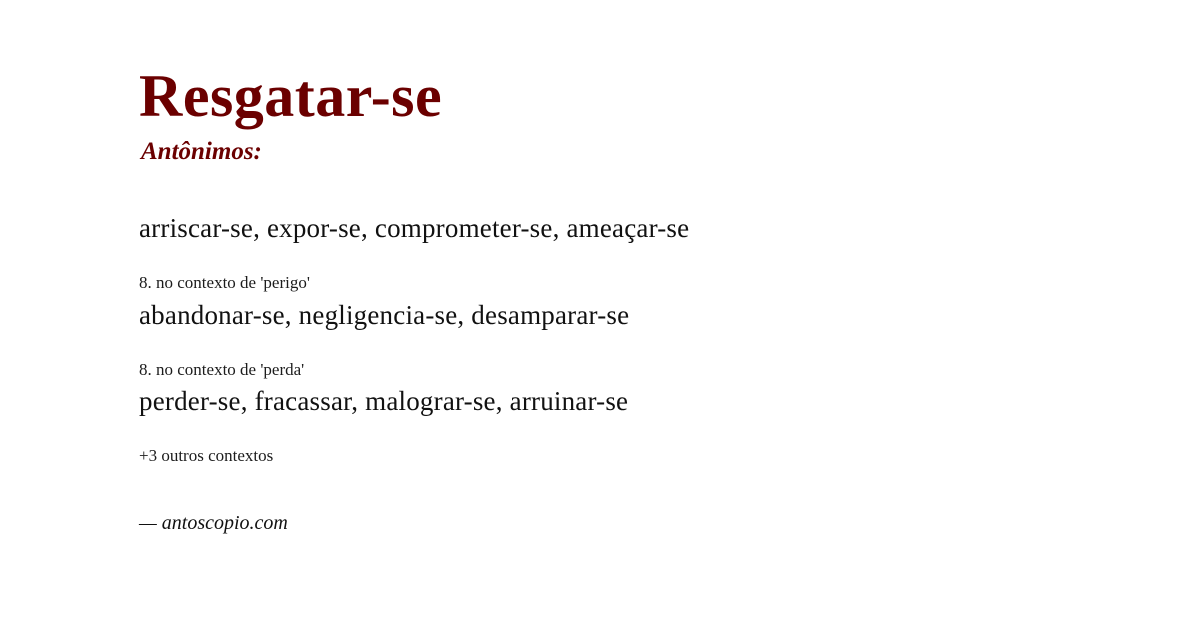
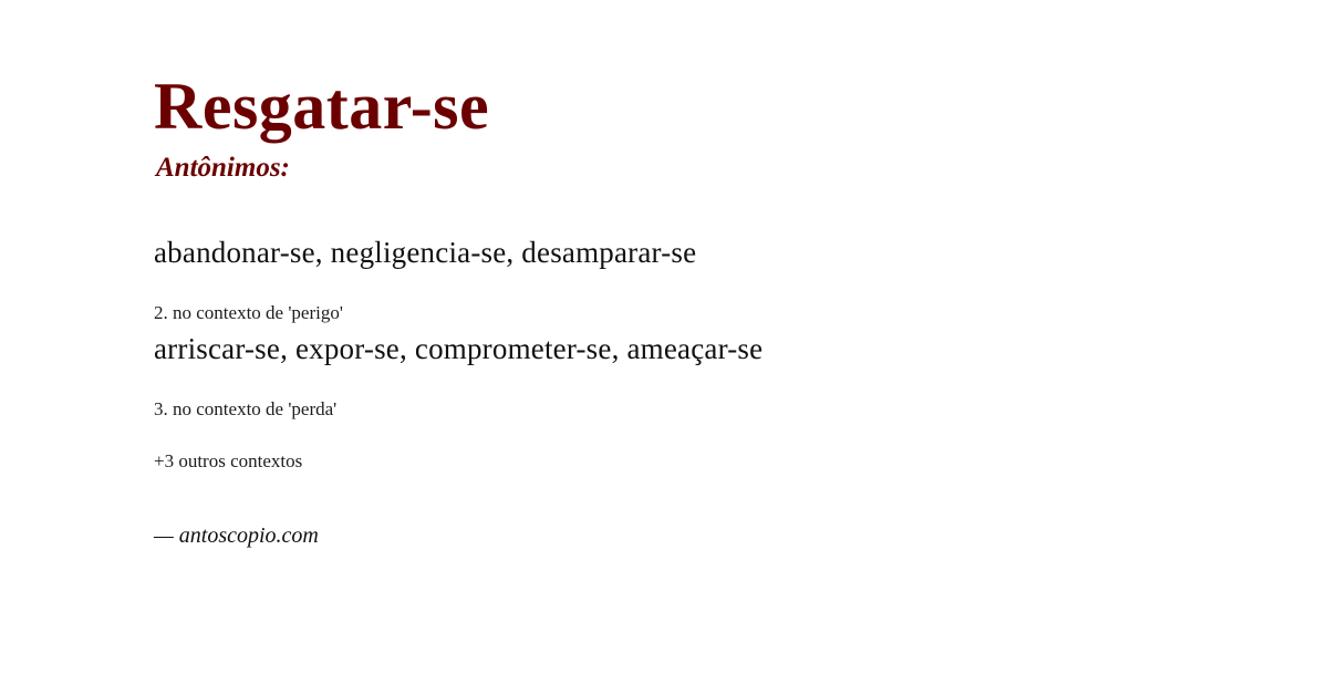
  Resgatar-se
  Antônimos:
- arriscar-se, expor-se, comprometer-se, ameaçar-se
+ abandonar-se, negligencia-se, desamparar-se
- 8. no contexto de 'perigo'
+ 2. no contexto de 'perigo'
- abandonar-se, negligencia-se, desamparar-se
+ arriscar-se, expor-se, comprometer-se, ameaçar-se
- 8. no contexto de 'perda'
+ 3. no contexto de 'perda'
- perder-se, fracassar, malograr-se, arruinar-se
  +3 outros contextos
  — antoscopio.com
